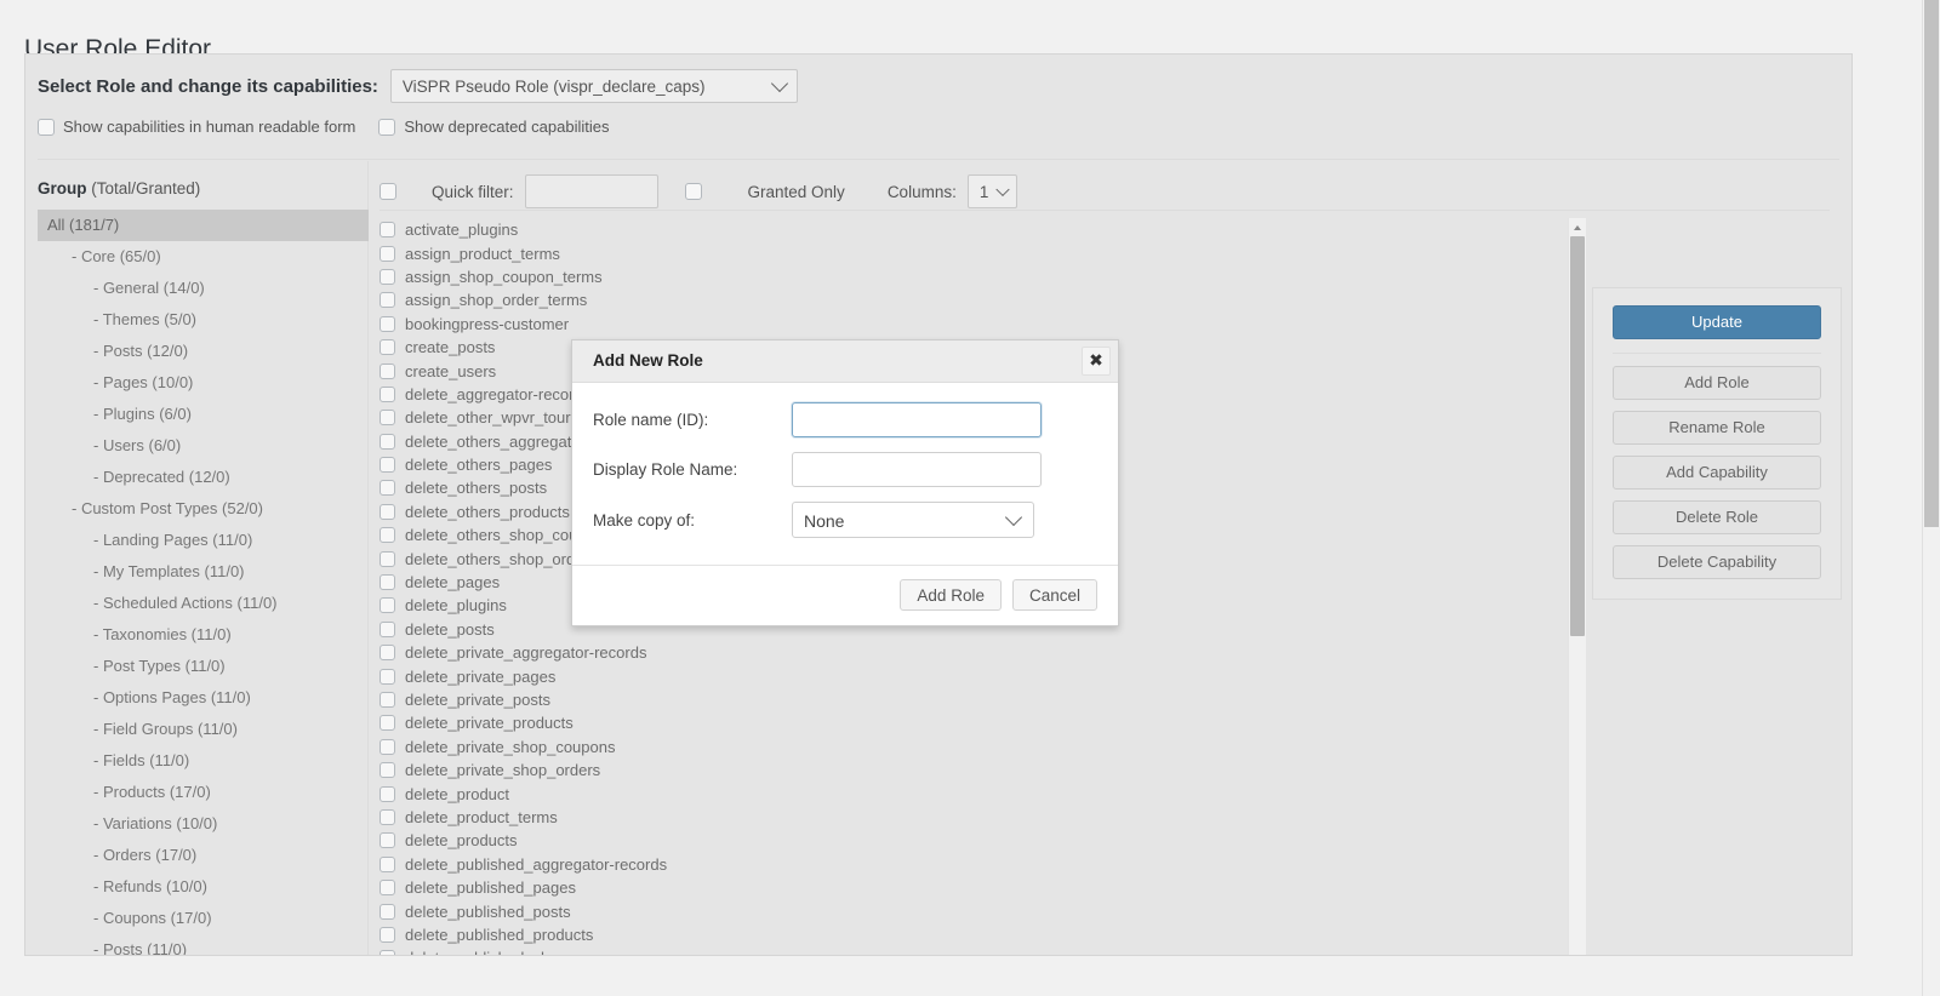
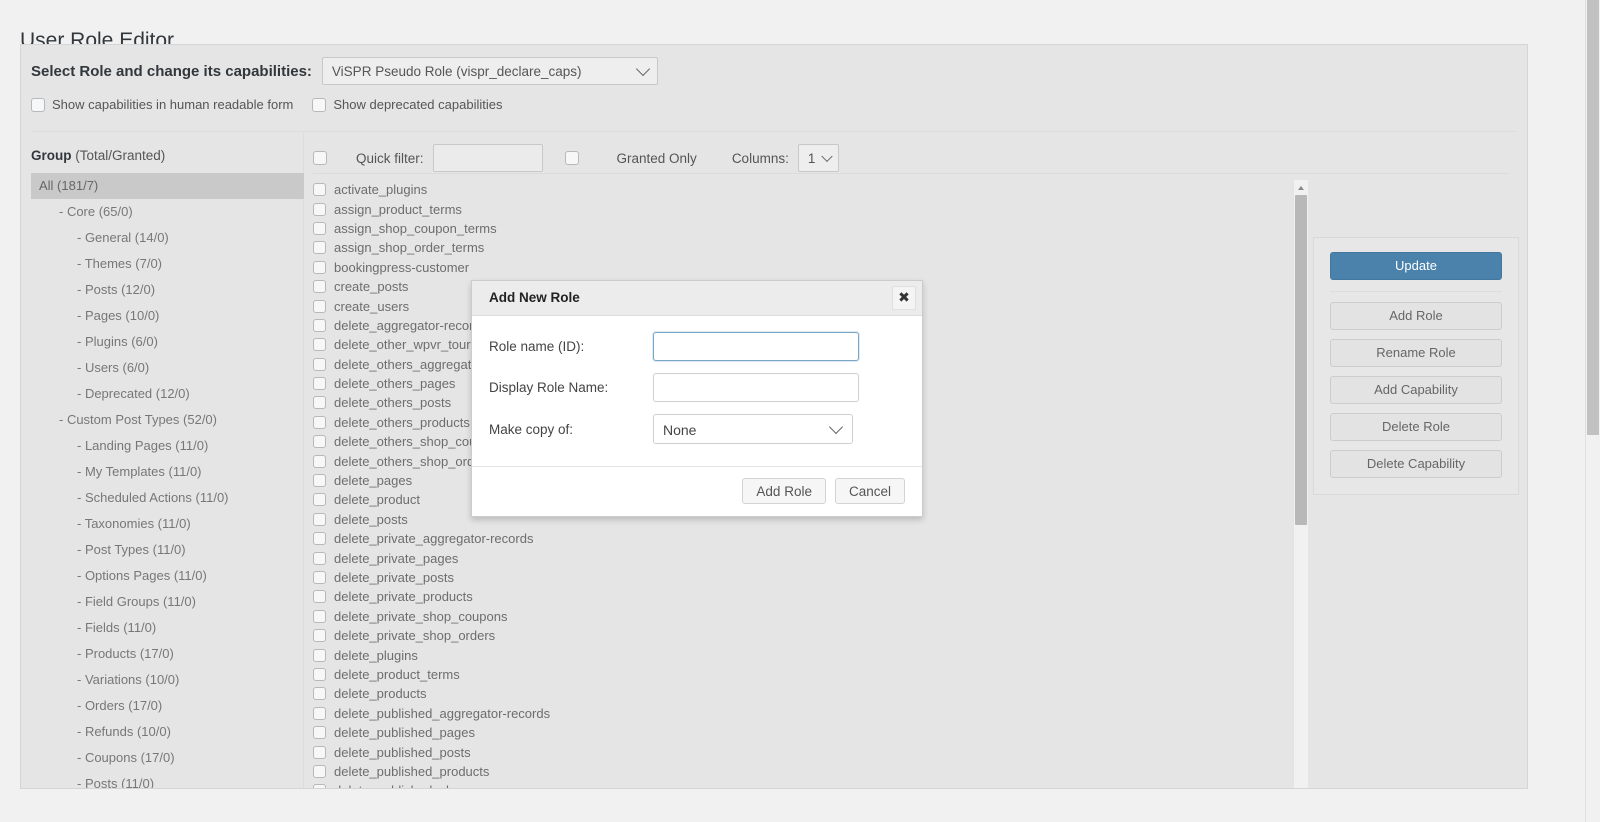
  User Role Editor
  Select Role and change its capabilities:
  ViSPR Pseudo Role (vispr_declare_caps)
  Show capabilities in human readable form
  Show deprecated capabilities
  Group (Total/Granted)
  All (181/7)
  - Core (65/0)
  - General (14/0)
- - Themes (5/0)
+ - Themes (7/0)
  - Posts (12/0)
  - Pages (10/0)
  - Plugins (6/0)
  - Users (6/0)
  - Deprecated (12/0)
  - Custom Post Types (52/0)
  - Landing Pages (11/0)
  - My Templates (11/0)
  - Scheduled Actions (11/0)
  - Taxonomies (11/0)
  - Post Types (11/0)
  - Options Pages (11/0)
  - Field Groups (11/0)
  - Fields (11/0)
  - Products (17/0)
  - Variations (10/0)
  - Orders (17/0)
  - Refunds (10/0)
  - Coupons (17/0)
  - Posts (11/0)
  Quick filter:
  Granted Only
  Columns:
  1
  activate_plugins
  assign_product_terms
  assign_shop_coupon_terms
  assign_shop_order_terms
  bookingpress-customer
  create_posts
  create_users
  delete_aggregator-reco
  delete_other_wpvr_tour
  delete_others_pages
  delete_others_posts
  delete_others_products
  delete_others_shop_co
  delete_others_shop_or
  delete_pages
- delete_plugins
+ delete_product
  delete_posts
  delete_private_aggregator-records
  delete_private_pages
  delete_private_posts
  delete_private_products
  delete_private_shop_coupons
  delete_private_shop_orders
- delete_product
+ delete_plugins
  delete_product_terms
  delete_products
  delete_published_aggregator-records
  delete_published_pages
  delete_published_posts
  delete_published_products
  Update
  Add Role
  Rename Role
  Add Capability
  Delete Role
  Delete Capability
  Add New Role
  ✖
  Role name (ID):
  Display Role Name:
  Make copy of:
  None
  Add Role
  Cancel
